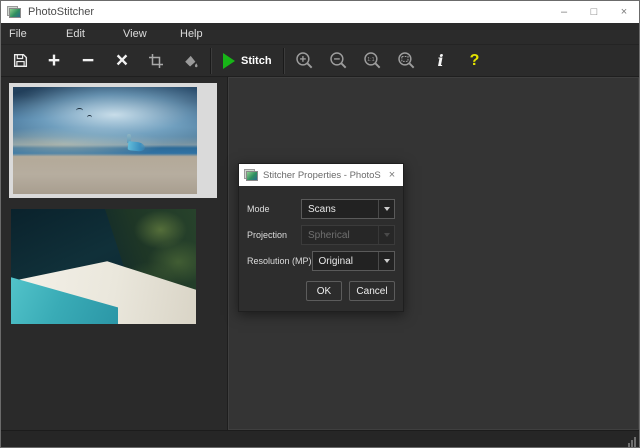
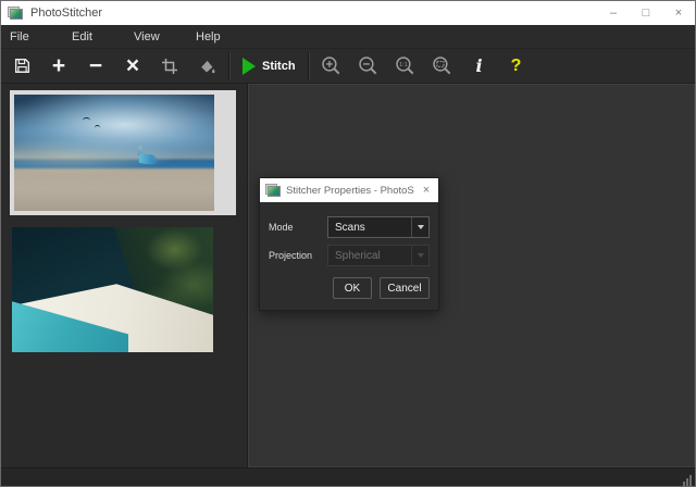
  PhotoStitcher
  –
  □
  ×
  File
  Edit
  View
  Help
  +
  −
  ×
  Stitch
  i
  ?
  Stitcher Properties - PhotoS
  ×
  Mode
  Scans
  Projection
  Spherical
- Resolution (MP)
- Original
  OK
  Cancel
